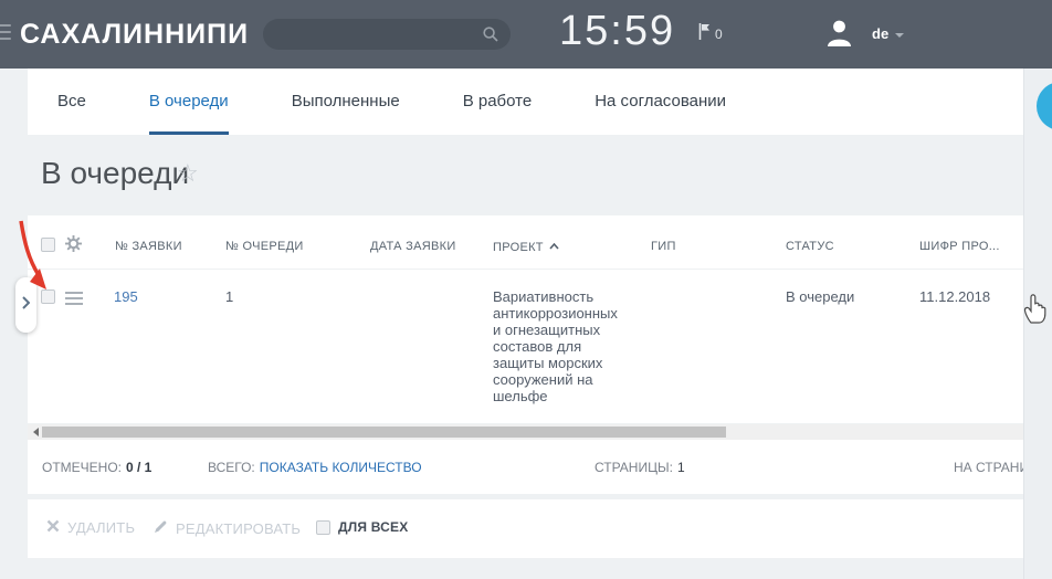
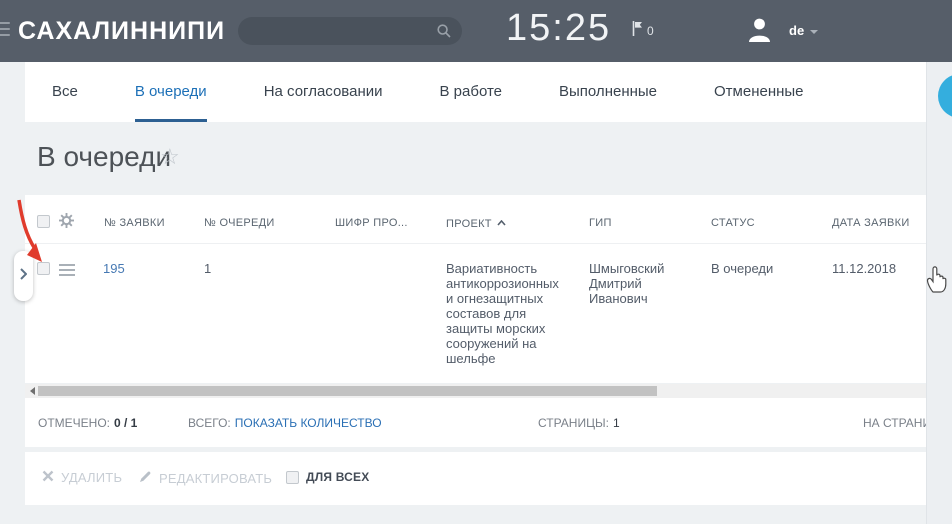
  САХАЛИННИПИ
- 15:59
+ 15:25
  0
  de
  Все
  В очереди
- Выполненные
+ На согласовании
  В работе
- На согласовании
+ Выполненные
+ Отмененные
  В очереди
  ☆
  № ЗАЯВКИ
  № ОЧЕРЕДИ
- ДАТА ЗАЯВКИ
+ ШИФР ПРО...
  ПРОЕКТ
  ГИП
  СТАТУС
- ШИФР ПРО...
+ ДАТА ЗАЯВКИ
  195
  1
  Вариативность антикоррозионных и огнезащитных составов для защиты морских сооружений на шельфе
+ Шмыговский Дмитрий Иванович
  В очереди
  11.12.2018
  ОТМЕЧЕНО: 0 / 1
  ВСЕГО: ПОКАЗАТЬ КОЛИЧЕСТВО
  СТРАНИЦЫ: 1
  НА СТРАН
  УДАЛИТЬ
  РЕДАКТИРОВАТЬ
  ДЛЯ ВСЕХ
